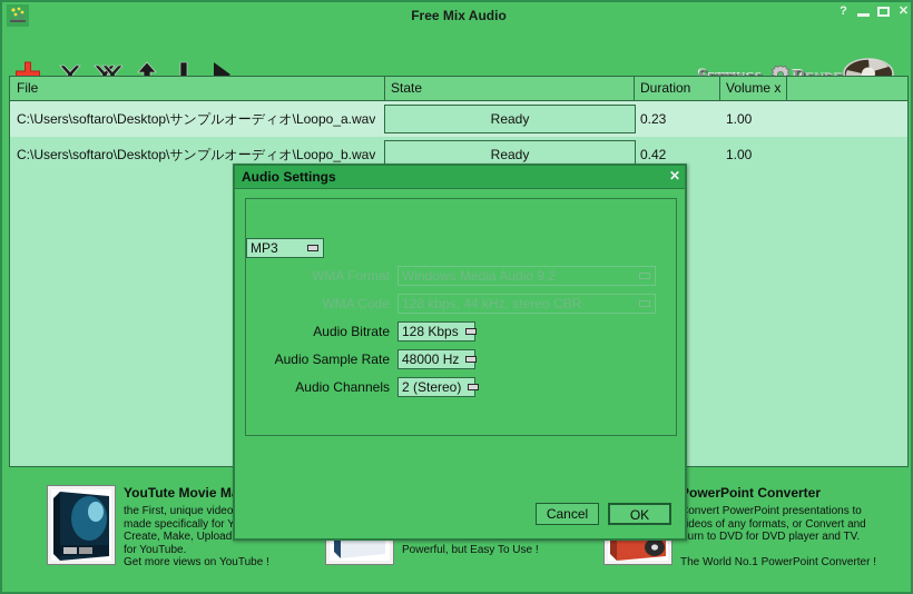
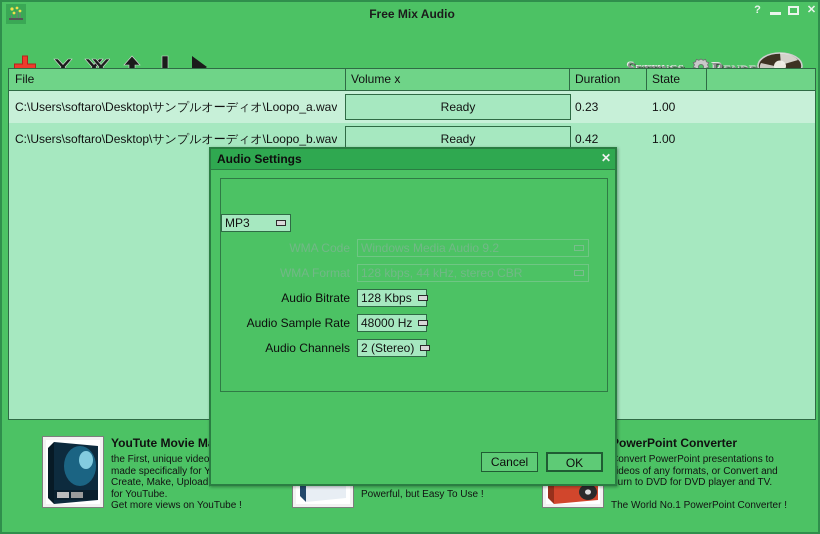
  Free Mix Audio
  ?
  ✕
  File
- State
+ Volume x
  Duration
- Volume x
+ State
  C:\Users\softaro\Desktop\サンプルオーディオ\Loopo_a.wav
  Ready
  0.23
  1.00
  C:\Users\softaro\Desktop\サンプルオーディオ\Loopo_b.wav
  Ready
  0.42
  1.00
  YouTute Movie M
  the First, unique video
  made specifically for Y
  for YouTube.
  Get more views on YouTube !
  Powerful, but Easy To Use !
  owerPoint Converter
  onvert PowerPoint presentations to
  ideos of any formats, or Convert and
  urn to DVD for DVD player and TV.
  The World No.1 PowerPoint Converter !
  Audio Settings
  ✕
  MP3
- WMA Format
+ WMA Code
  Windows Media Audio 9.2
- WMA Code
+ WMA Format
  128 kbps, 44 kHz, stereo CBR
  Audio Bitrate
  128 Kbps
  Audio Sample Rate
  48000 Hz
  Audio Channels
  2 (Stereo)
  Cancel
  OK
